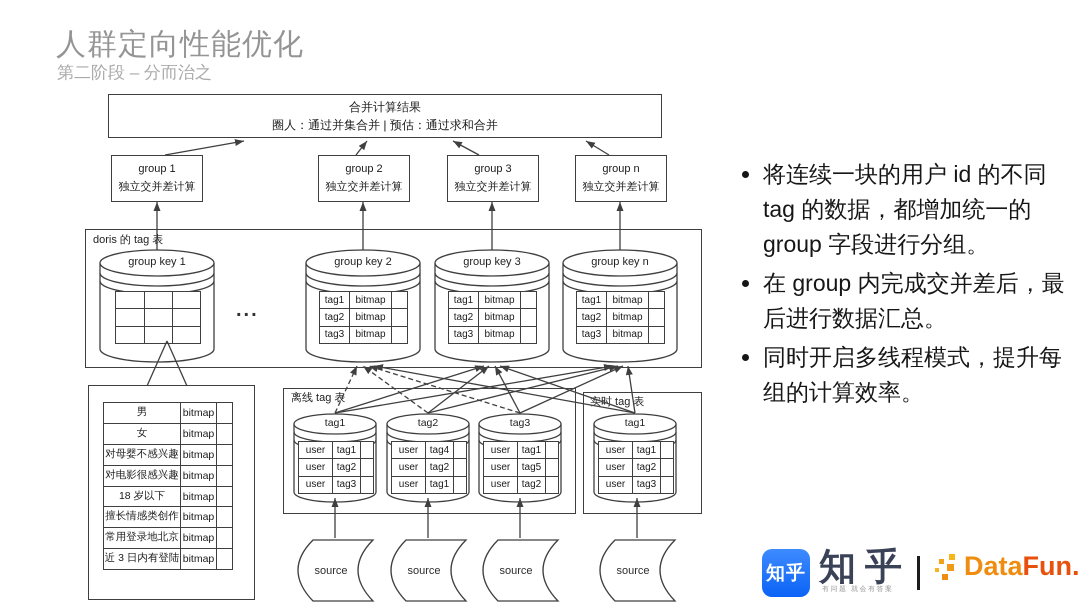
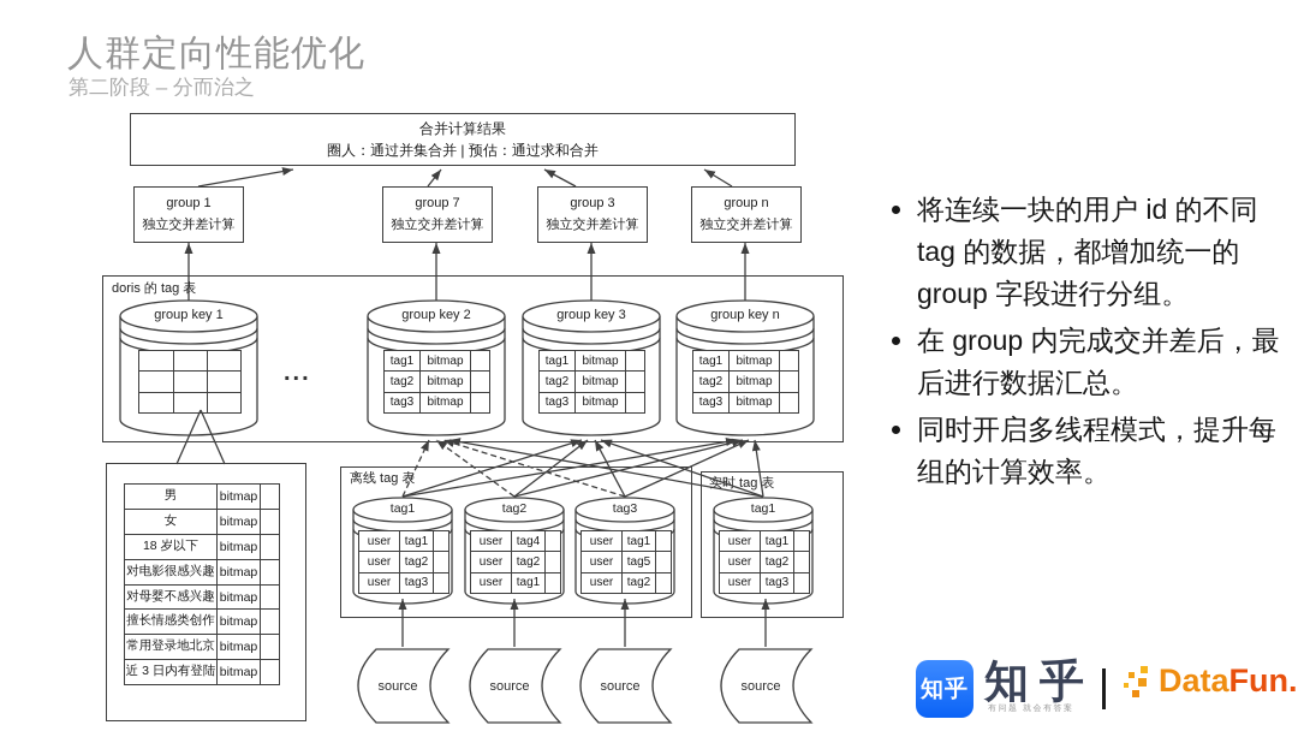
  source
  source
  source
  source
  人群定向性能优化
  第二阶段 – 分而治之
  合并计算结果
  圈人：通过并集合并 | 预估：通过求和合并
  group 1
  独立交并差计算
- group 2
+ group 7
  独立交并差计算
  group 3
  独立交并差计算
  group n
  独立交并差计算
  doris 的 tag 表
  group key 1
  group key 2
  group key 3
  group key n
  ...
  tag1	bitmap
  tag2	bitmap
  tag3	bitmap
  tag1	bitmap
  tag2	bitmap
  tag3	bitmap
  tag1	bitmap
  tag2	bitmap
  tag3	bitmap
  男	bitmap
  女	bitmap
- 对母婴不感兴趣	bitmap
+ 18 岁以下	bitmap
  对电影很感兴趣	bitmap
- 18 岁以下	bitmap
+ 对母婴不感兴趣	bitmap
  擅长情感类创作	bitmap
  常用登录地北京	bitmap
  近 3 日内有登陆	bitmap
  离线 tag 表
  tag1
  tag2
  tag3
  user	tag1
  user	tag2
  user	tag3
  user	tag4
  user	tag2
  user	tag1
  user	tag1
  user	tag5
  user	tag2
  实时 tag 表
  tag1
  user	tag1
  user	tag2
  user	tag3
  将连续一块的用户 id 的不同 tag 的数据，都增加统一的 group 字段进行分组。
  在 group 内完成交并差后，最后进行数据汇总。
  同时开启多线程模式，提升每组的计算效率。
  知乎
  知乎
  Data
  Fun.
